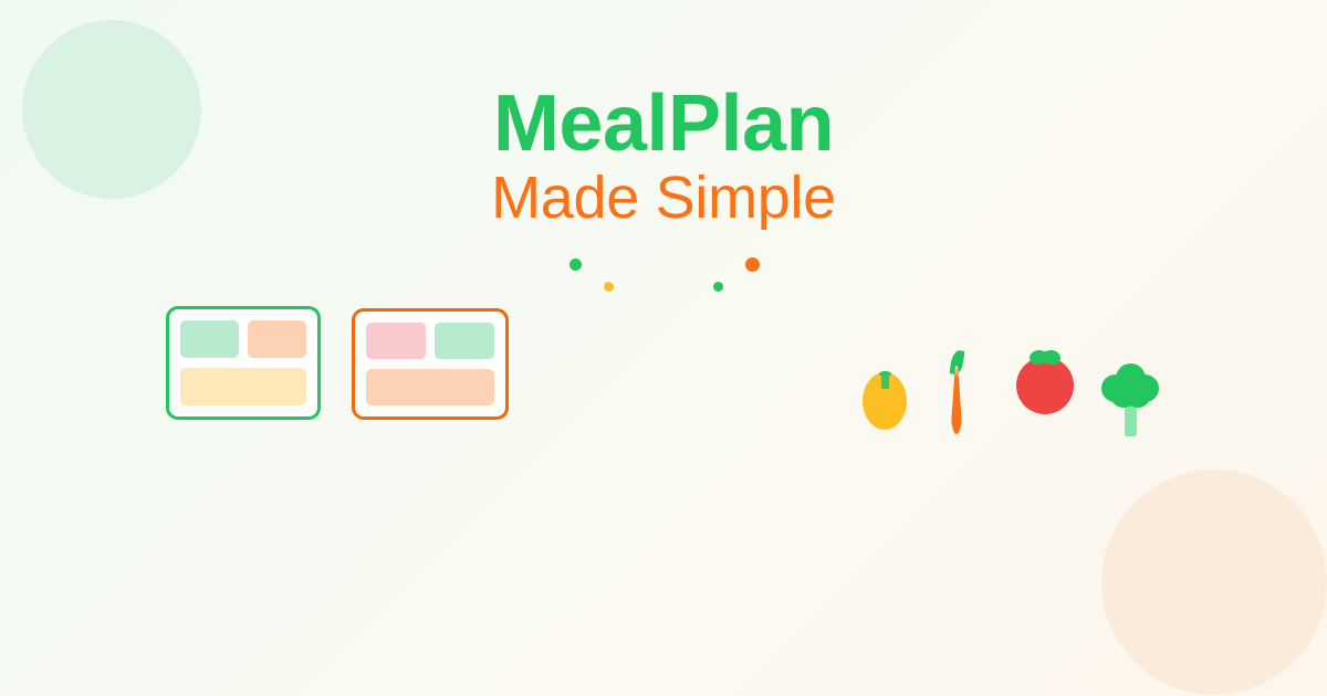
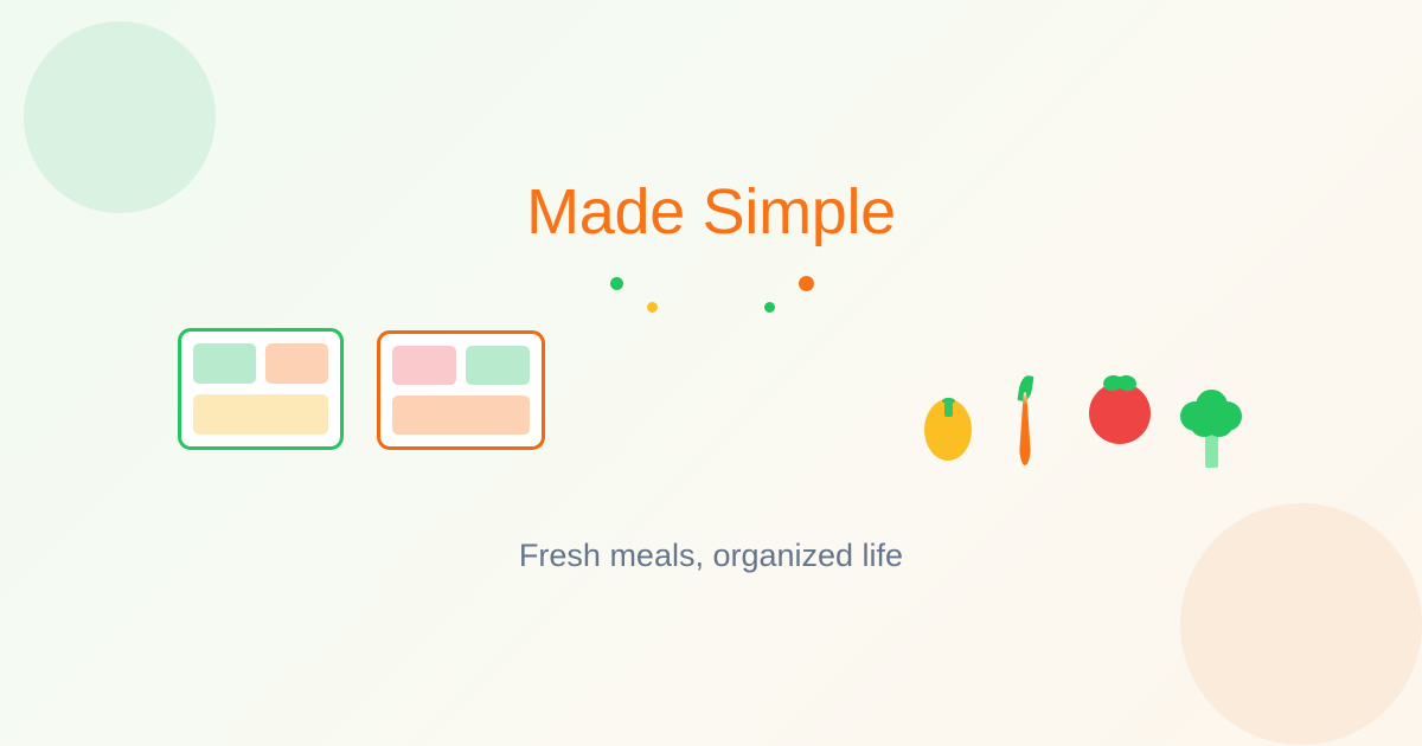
- MealPlan
  Made Simple
+ Fresh meals, organized life
